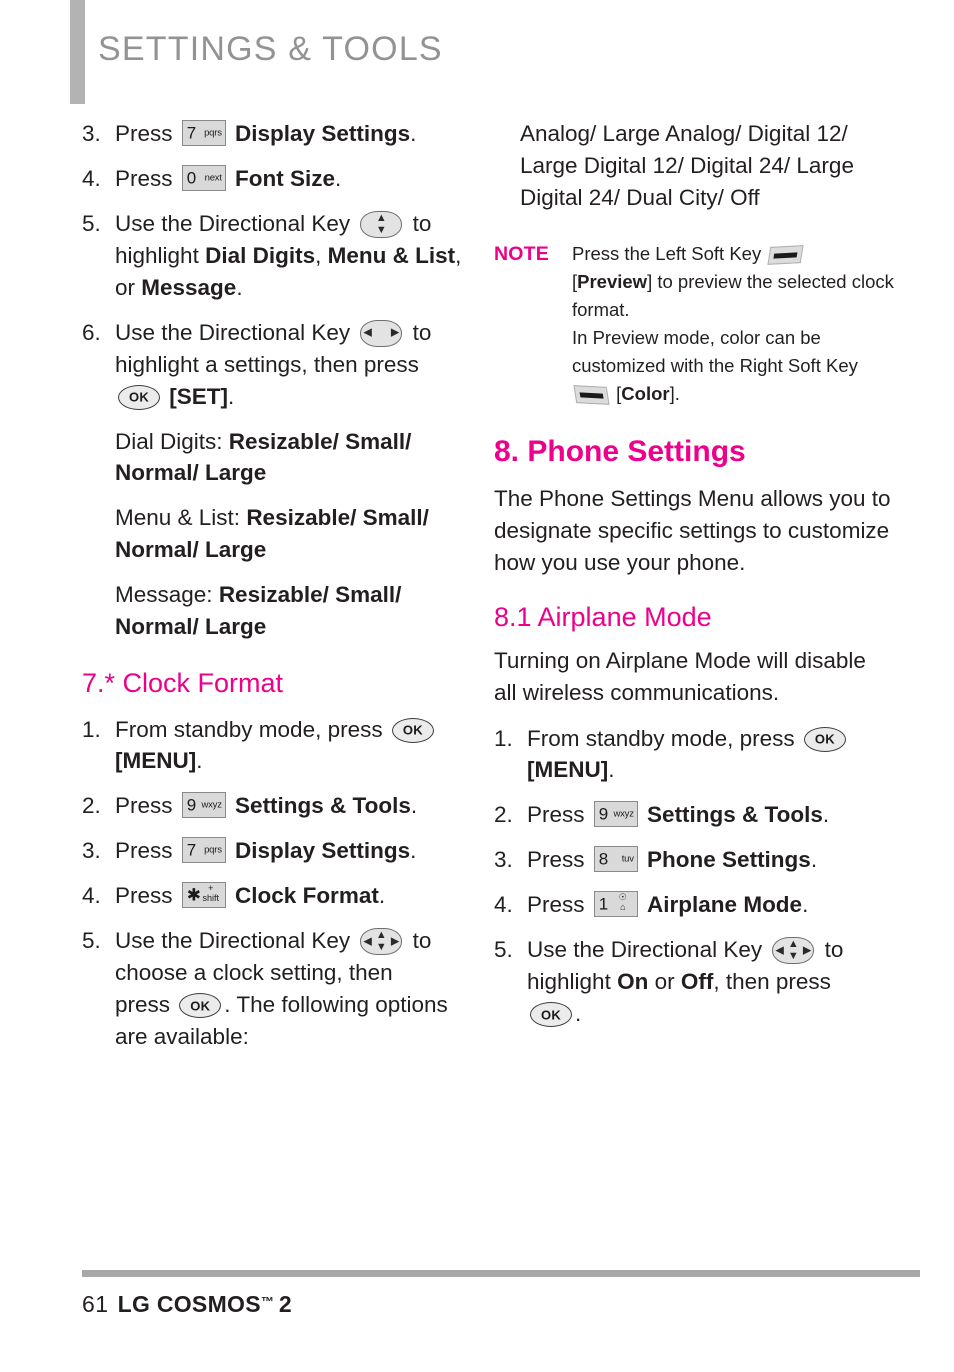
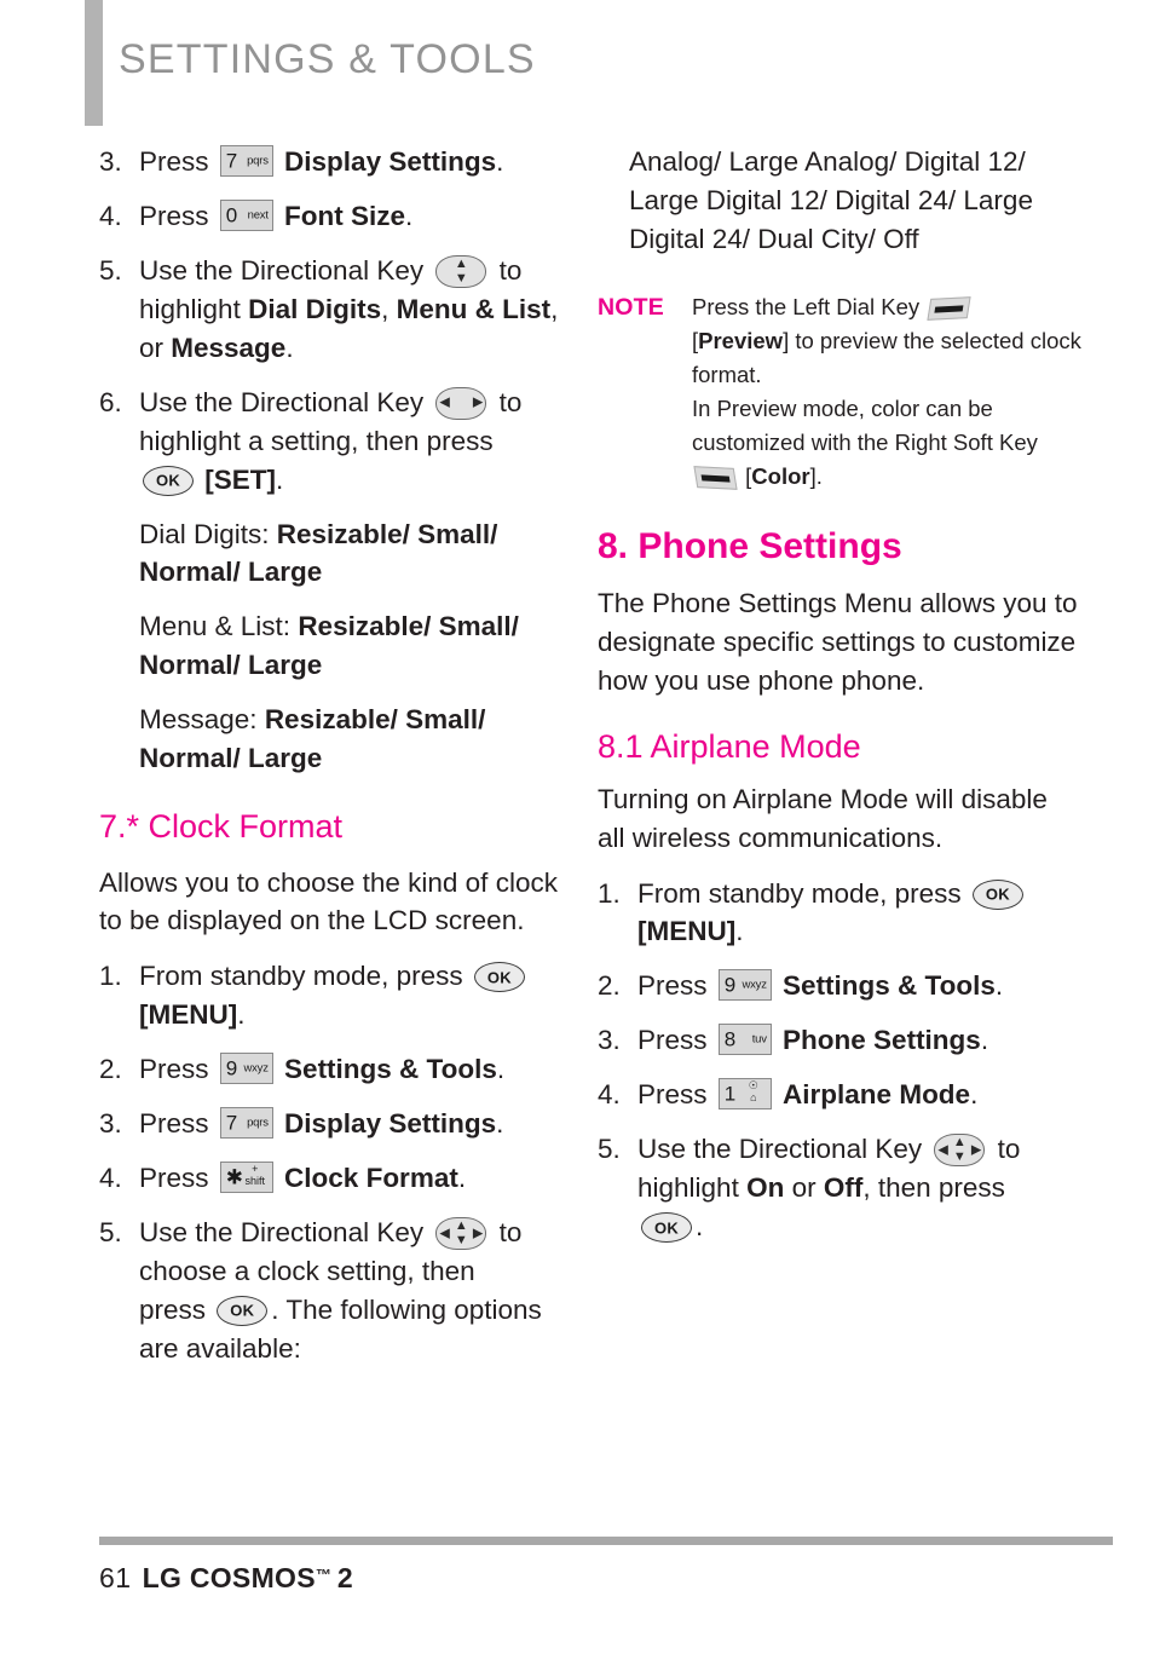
  SETTINGS & TOOLS
  3.
  Press
  7
  pqrs
  Display Settings.
  4.
  Press
  0
  next
  Font Size.
  5.
  Use the Directional Key
  ▲
  ▼
  to
  highlight Dial Digits, Menu & List, or Message.
  6.
  Use the Directional Key
  ◀
  ▶
  to
- highlight a settings, then press
+ highlight a setting, then press
  OK
  [SET].
  Dial Digits: Resizable/ Small/ Normal/ Large
  Menu & List: Resizable/ Small/ Normal/ Large
  Message: Resizable/ Small/ Normal/ Large
  7.* Clock Format
+ Allows you to choose the kind of clock to be displayed on the LCD screen.
  1.
  From standby mode, press
  OK
  [MENU].
  2.
  Press
  9
  wxyz
  Settings & Tools.
  3.
  Press
  7
  pqrs
  Display Settings.
  4.
  Press
  ✱
  +
  shift
  Clock Format.
  5.
  Use the Directional Key
  ▲
  ▼
  ◀
  ▶
  to
  choose a clock setting, then
  press
  OK
  . The following options
  are available:
  Analog/ Large Analog/ Digital 12/ Large Digital 12/ Digital 24/ Large Digital 24/ Dual City/ Off
  NOTE
- Press the Left Soft Key
+ Press the Left Dial Key
  [Preview] to preview the selected clock format.
  In Preview mode, color can be customized with the Right Soft Key [Color].
  8. Phone Settings
- The Phone Settings Menu allows you to designate specific settings to customize how you use your phone.
+ The Phone Settings Menu allows you to designate specific settings to customize how you use phone phone.
  8.1 Airplane Mode
  Turning on Airplane Mode will disable all wireless communications.
  1.
  From standby mode, press
  OK
  [MENU].
  2.
  Press
  9
  wxyz
  Settings & Tools.
  3.
  Press
  8
  tuv
  Phone Settings.
  4.
  Press
  1
  ☉
  ⌂
  Airplane Mode.
  5.
  Use the Directional Key
  ▲
  ▼
  ◀
  ▶
  to
  highlight On or Off, then press
  OK
  .
  61 LG COSMOS™ 2
